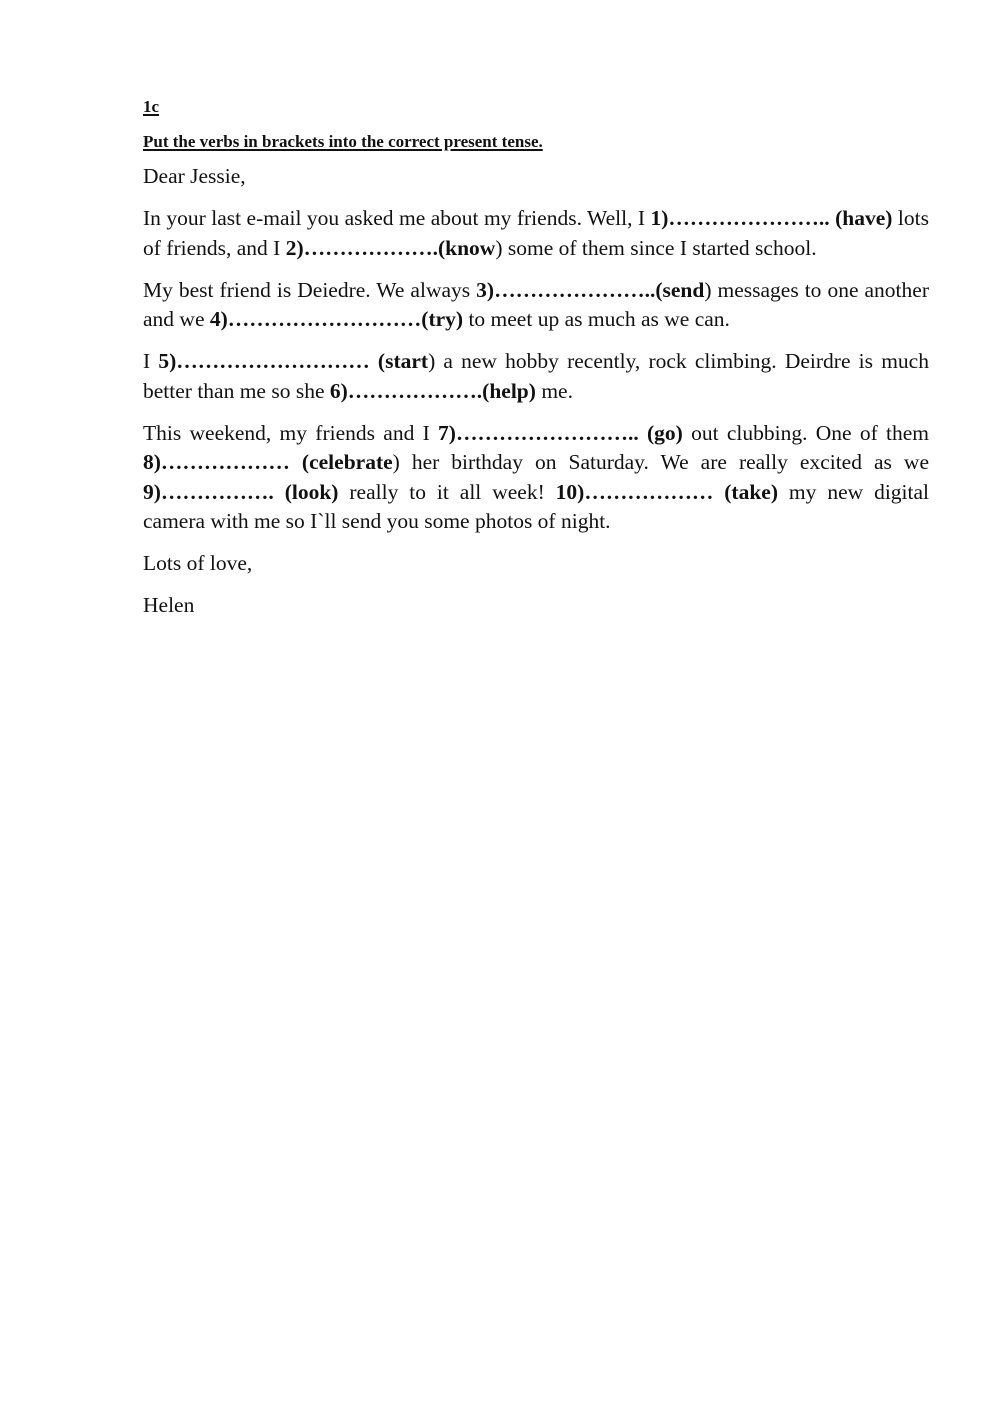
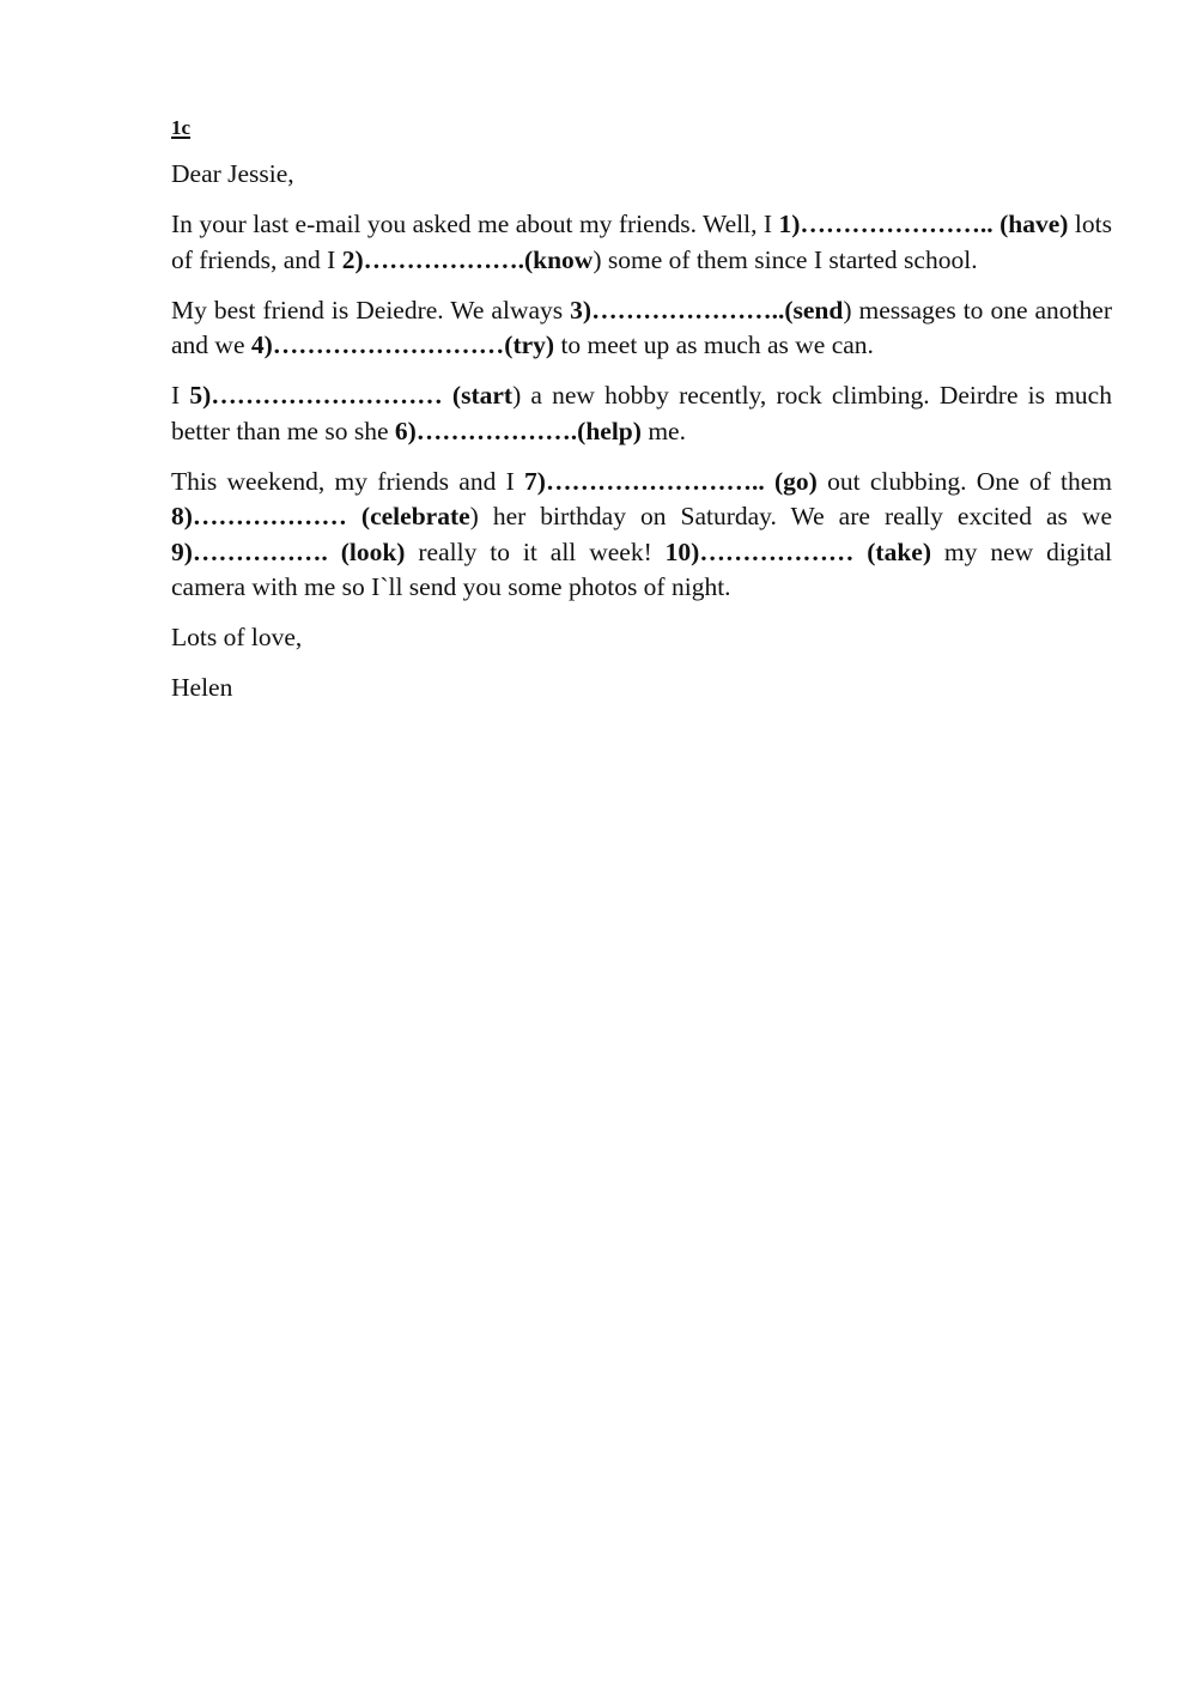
  1c
- Put the verbs in brackets into the correct present tense.
  Dear Jessie,
  In your last e-mail you asked me about my friends. Well, I 1)………………….. (have) lots of friends, and I 2)……………….(know) some of them since I started school.
  My best friend is Deiedre. We always 3)…………………..(send) messages to one another and we 4)………………………(try) to meet up as much as we can.
  I 5)……………………… (start) a new hobby recently, rock climbing. Deirdre is much better than me so she 6)……………….(help) me.
  This weekend, my friends and I 7)…………………….. (go) out clubbing. One of them 8)……………… (celebrate) her birthday on Saturday. We are really excited as we 9)……………. (look) really to it all week! 10)……………… (take) my new digital camera with me so I`ll send you some photos of night.
  Lots of love,
  Helen
